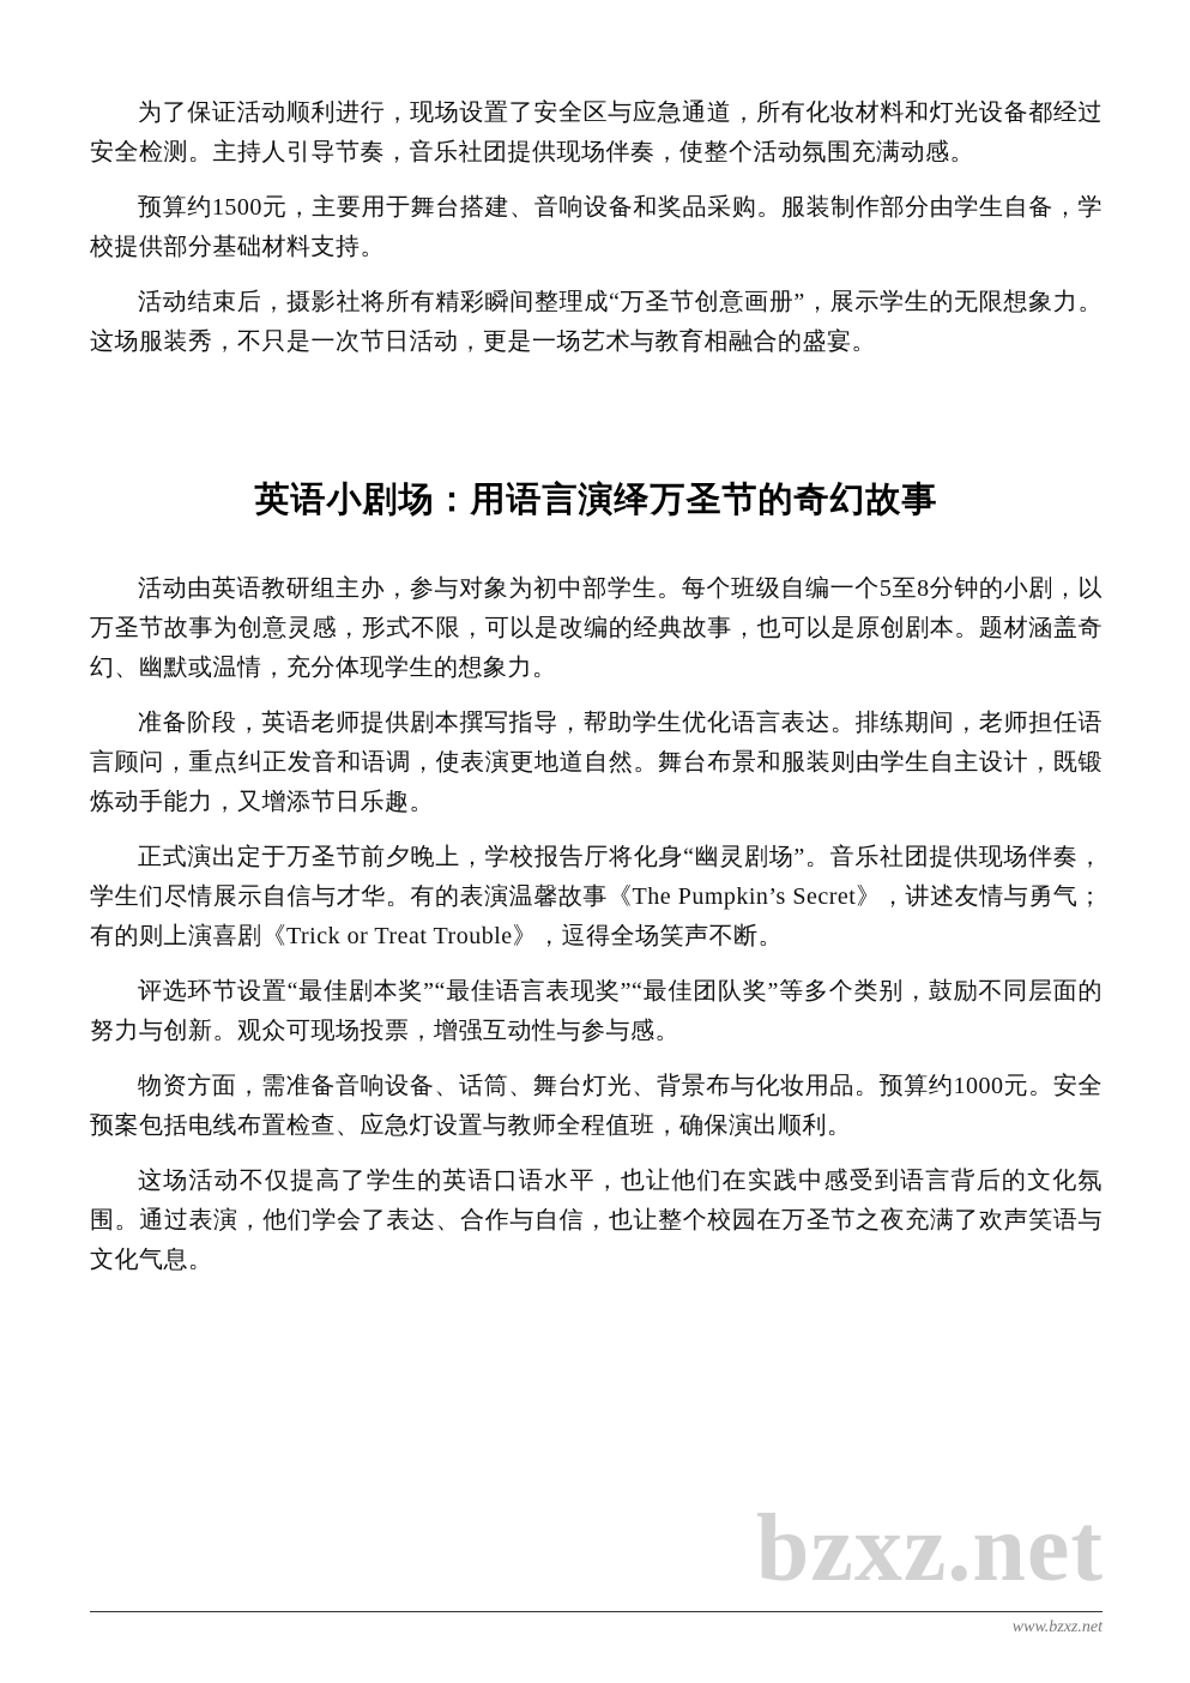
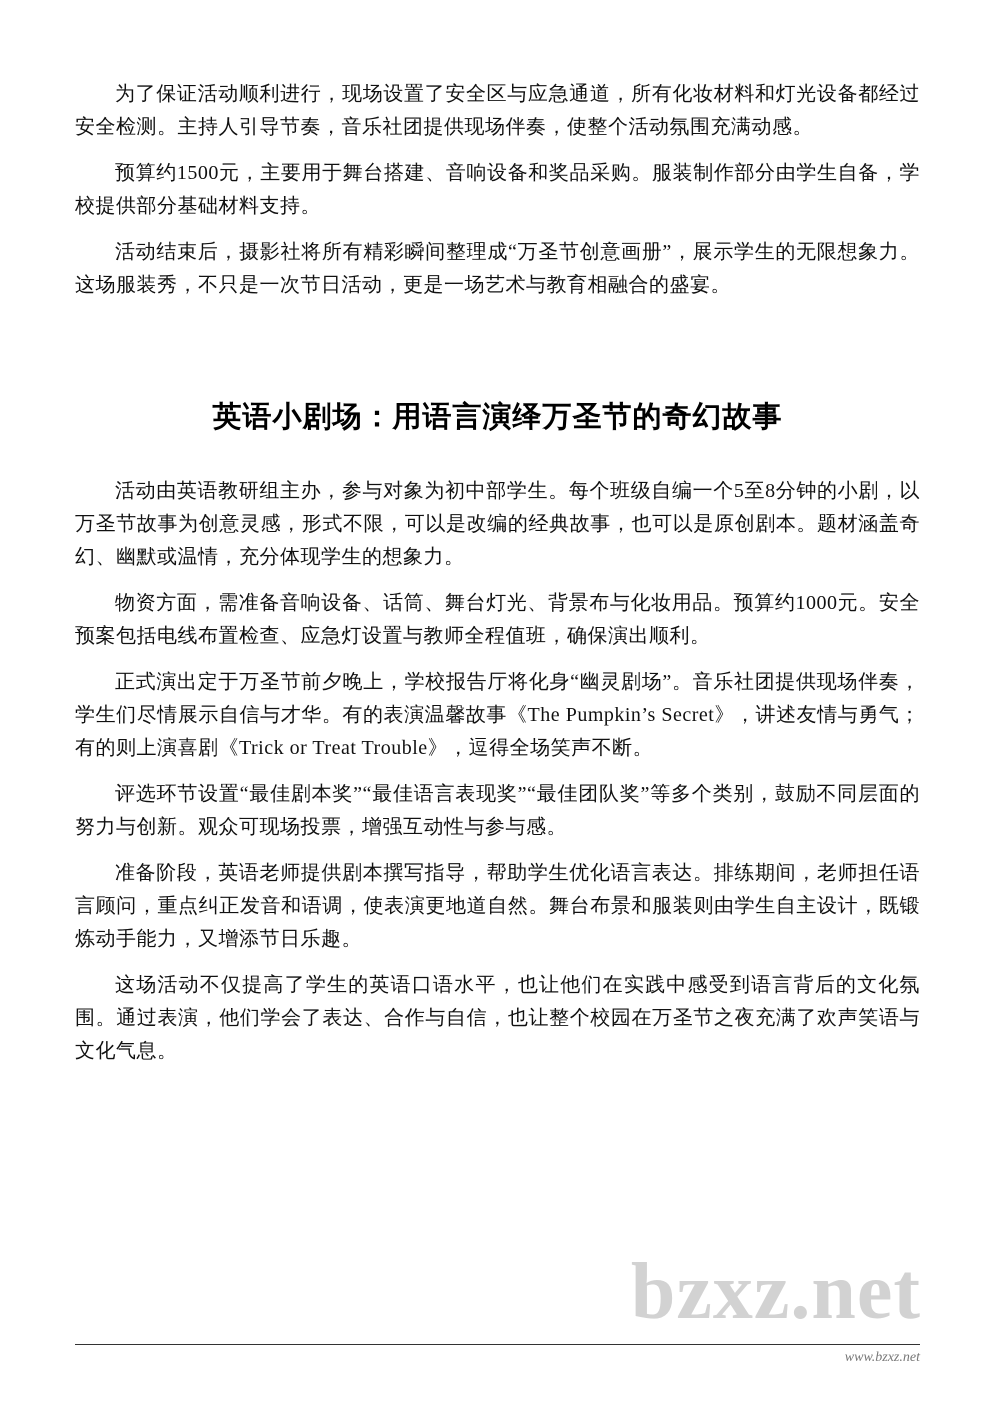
  为了保证活动顺利进行，现场设置了安全区与应急通道，所有化妆材料和灯光设备都经过安全检测。主持人引导节奏，音乐社团提供现场伴奏，使整个活动氛围充满动感。
  预算约1500元，主要用于舞台搭建、音响设备和奖品采购。服装制作部分由学生自备，学校提供部分基础材料支持。
  活动结束后，摄影社将所有精彩瞬间整理成“万圣节创意画册”，展示学生的无限想象力。这场服装秀，不只是一次节日活动，更是一场艺术与教育相融合的盛宴。
  英语小剧场：用语言演绎万圣节的奇幻故事
  活动由英语教研组主办，参与对象为初中部学生。每个班级自编一个5至8分钟的小剧，以万圣节故事为创意灵感，形式不限，可以是改编的经典故事，也可以是原创剧本。题材涵盖奇幻、幽默或温情，充分体现学生的想象力。
- 准备阶段，英语老师提供剧本撰写指导，帮助学生优化语言表达。排练期间，老师担任语言顾问，重点纠正发音和语调，使表演更地道自然。舞台布景和服装则由学生自主设计，既锻炼动手能力，又增添节日乐趣。
+ 物资方面，需准备音响设备、话筒、舞台灯光、背景布与化妆用品。预算约1000元。安全预案包括电线布置检查、应急灯设置与教师全程值班，确保演出顺利。
  正式演出定于万圣节前夕晚上，学校报告厅将化身“幽灵剧场”。音乐社团提供现场伴奏，学生们尽情展示自信与才华。有的表演温馨故事《The Pumpkin’s Secret》，讲述友情与勇气；有的则上演喜剧《Trick or Treat Trouble》，逗得全场笑声不断。
  评选环节设置“最佳剧本奖”“最佳语言表现奖”“最佳团队奖”等多个类别，鼓励不同层面的努力与创新。观众可现场投票，增强互动性与参与感。
- 物资方面，需准备音响设备、话筒、舞台灯光、背景布与化妆用品。预算约1000元。安全预案包括电线布置检查、应急灯设置与教师全程值班，确保演出顺利。
+ 准备阶段，英语老师提供剧本撰写指导，帮助学生优化语言表达。排练期间，老师担任语言顾问，重点纠正发音和语调，使表演更地道自然。舞台布景和服装则由学生自主设计，既锻炼动手能力，又增添节日乐趣。
  这场活动不仅提高了学生的英语口语水平，也让他们在实践中感受到语言背后的文化氛围。通过表演，他们学会了表达、合作与自信，也让整个校园在万圣节之夜充满了欢声笑语与文化气息。
  bzxz.net
  www.bzxz.net
